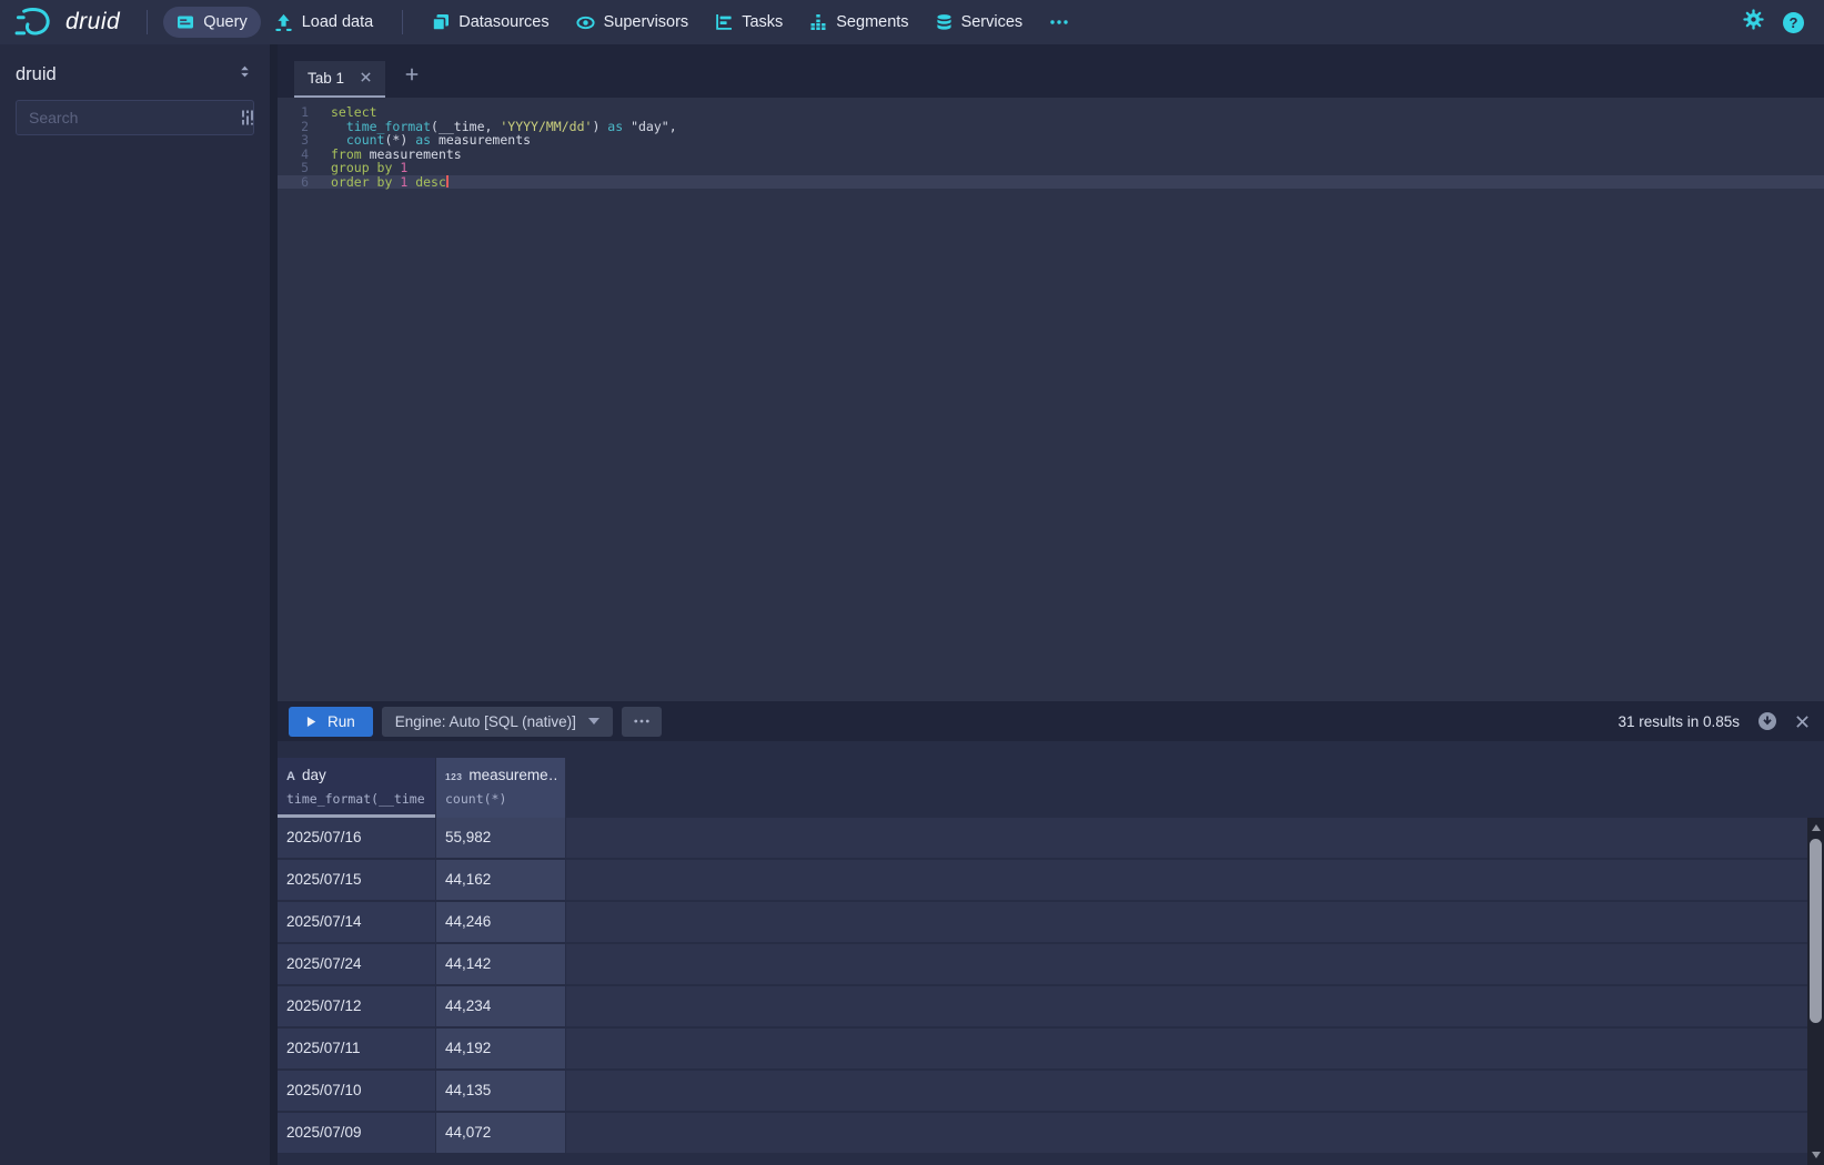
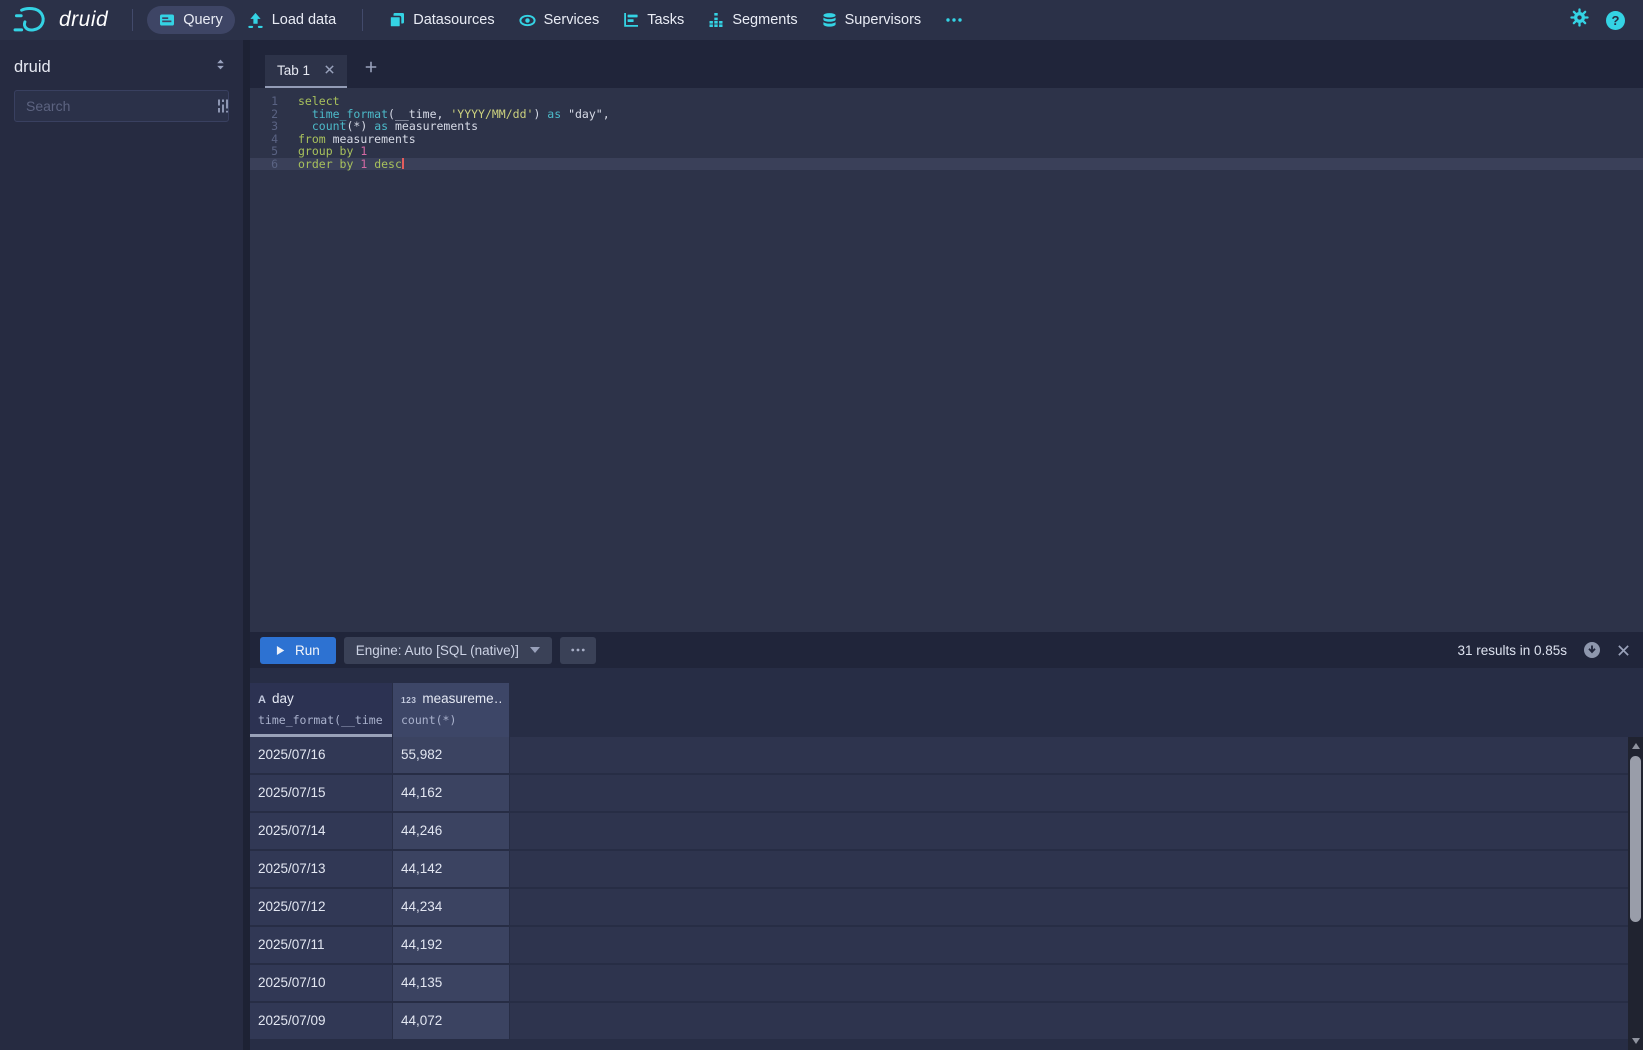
  druid
  Query
  Load data
  Datasources
- Supervisors
+ Services
  Tasks
  Segments
- Services
+ Supervisors
  ?
  druid
  Search
  Tab 1
  1
  2
  3
  4
  5
  6
  select
  time_format(__time, 'YYYY/MM/dd') as "day",
  count(*) as measurements
  from measurements
  group by 1
  order by 1 desc
  Run
  Engine: Auto [SQL (native)]
  31 results in 0.85s
  A
  day
  time_format(__time
  123
  measureme…
  count(*)
  2025/07/16
  55,982
  2025/07/15
  44,162
  2025/07/14
  44,246
- 2025/07/24
+ 2025/07/13
  44,142
  2025/07/12
  44,234
  2025/07/11
  44,192
  2025/07/10
  44,135
  2025/07/09
  44,072
